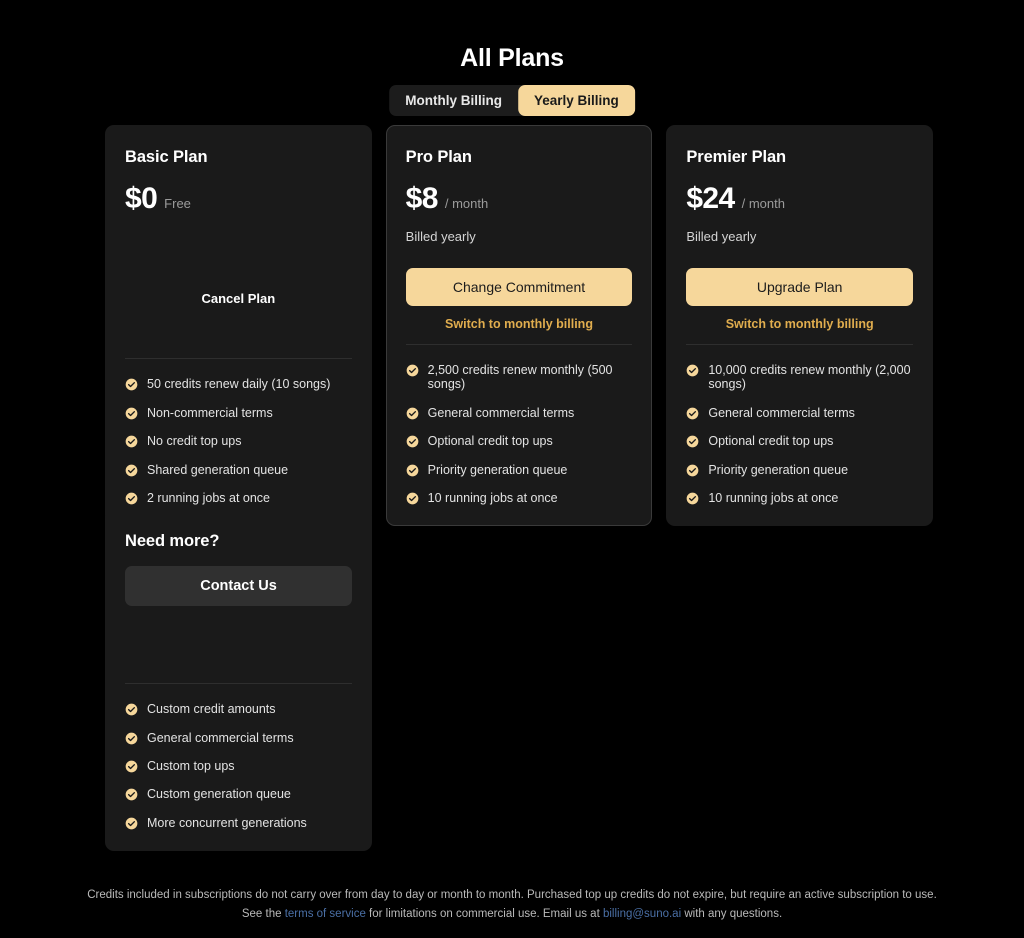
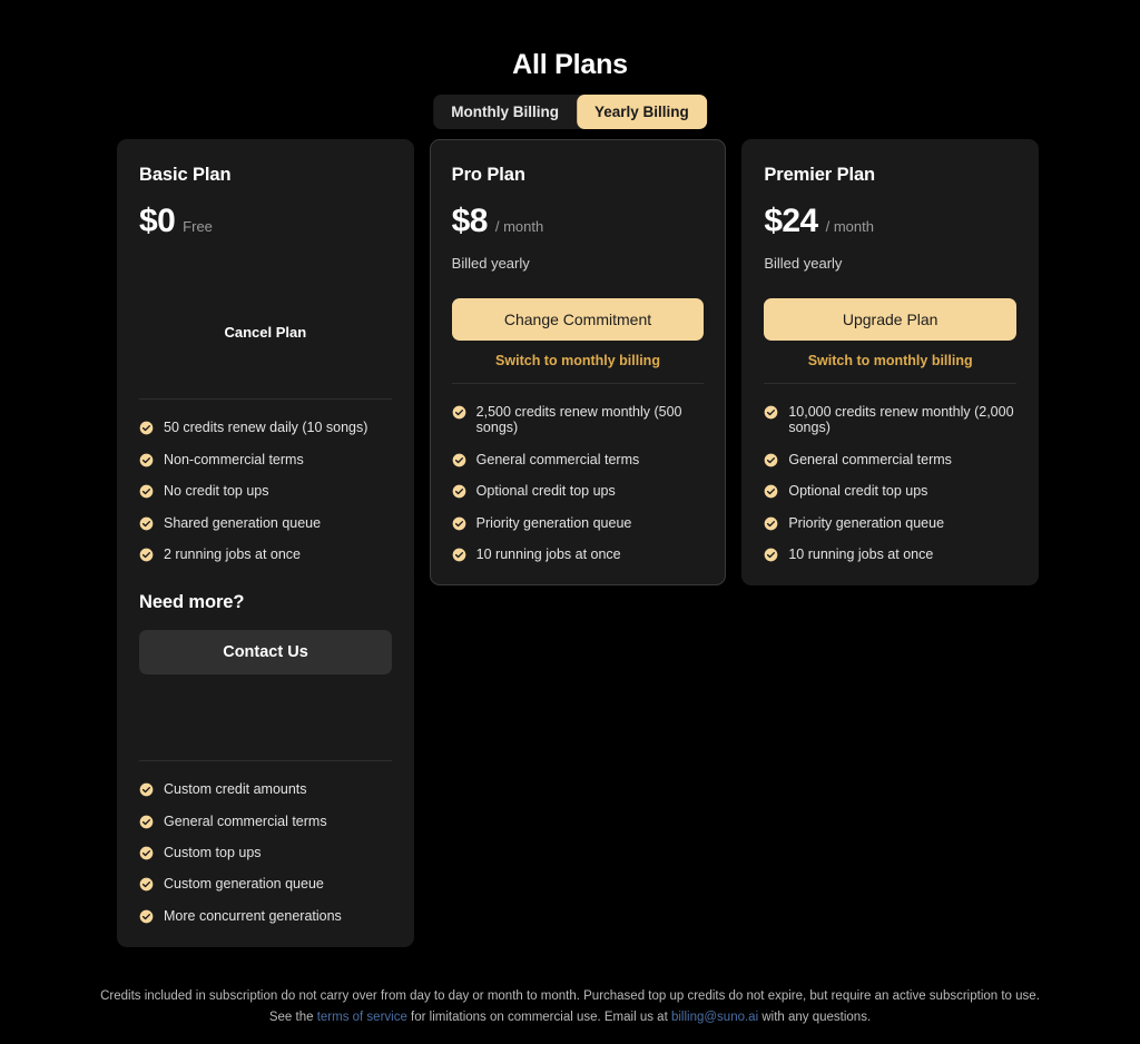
  All Plans
  Monthly Billing
  Yearly Billing
  Basic Plan
  $0
  Free
  Cancel Plan
  50 credits renew daily (10 songs)
  Non-commercial terms
  No credit top ups
  Shared generation queue
  2 running jobs at once
  Pro Plan
  $8
  / month
  Billed yearly
  Change Commitment
  Switch to monthly billing
  2,500 credits renew monthly (500 songs)
  General commercial terms
  Optional credit top ups
  Priority generation queue
  10 running jobs at once
  Premier Plan
  $24
  / month
  Billed yearly
  Upgrade Plan
  Switch to monthly billing
  10,000 credits renew monthly (2,000 songs)
  General commercial terms
  Optional credit top ups
  Priority generation queue
  10 running jobs at once
  Need more?
  Contact Us
  Custom credit amounts
  General commercial terms
  Custom top ups
  Custom generation queue
  More concurrent generations
- Credits included in subscriptions do not carry over from day to day or month to month. Purchased top up credits do not expire, but require an active subscription to use.
+ Credits included in subscription do not carry over from day to day or month to month. Purchased top up credits do not expire, but require an active subscription to use.
  See the terms of service for limitations on commercial use. Email us at billing@suno.ai with any questions.
